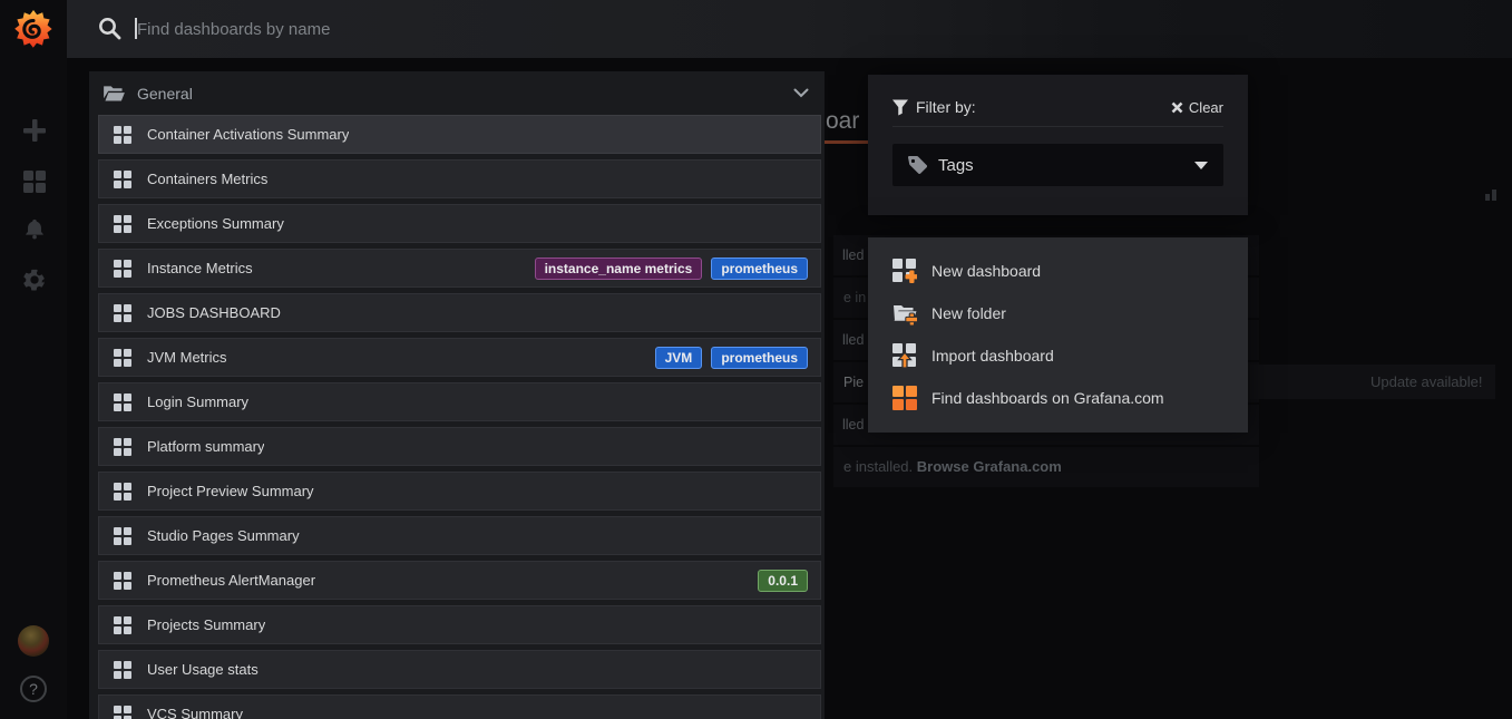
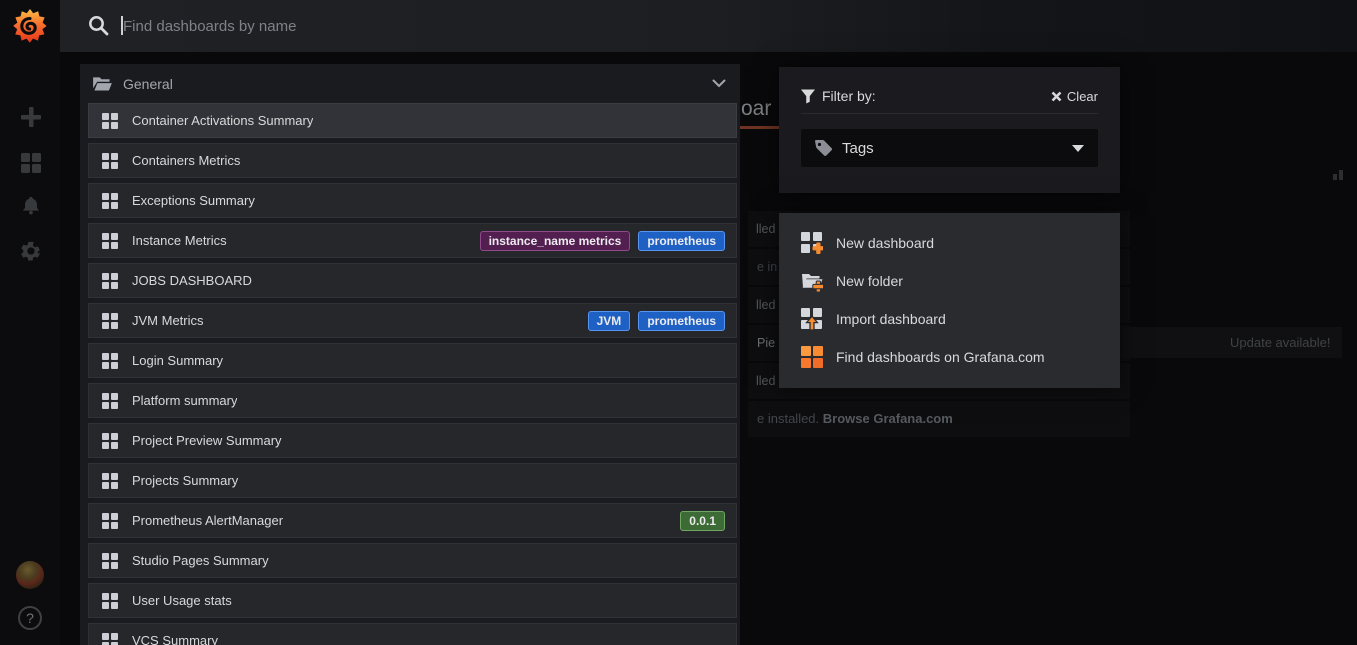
  oar
  lled
  e in
  lled
  Pie
  lled
  e installed. Browse Grafana.com
  Update available!
  Find dashboards by name
  ?
  General
  Container Activations Summary
  Containers Metrics
  Exceptions Summary
  Instance Metrics
  instance_name metrics
  prometheus
  JOBS DASHBOARD
  JVM Metrics
  JVM
  prometheus
  Login Summary
  Platform summary
  Project Preview Summary
- Studio Pages Summary
+ Projects Summary
  Prometheus AlertManager
  0.0.1
- Projects Summary
+ Studio Pages Summary
  User Usage stats
  VCS Summary
  Filter by:
  Clear
  Tags
  New dashboard
  New folder
  Import dashboard
  Find dashboards on Grafana.com
